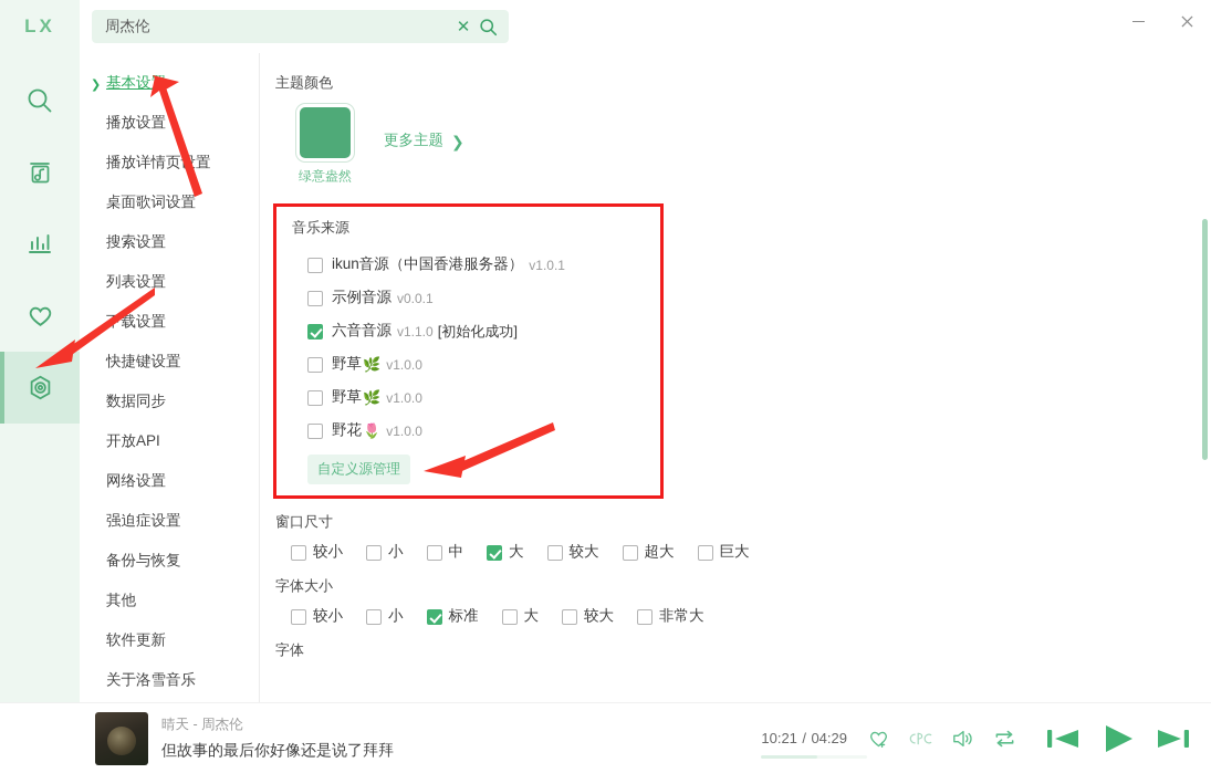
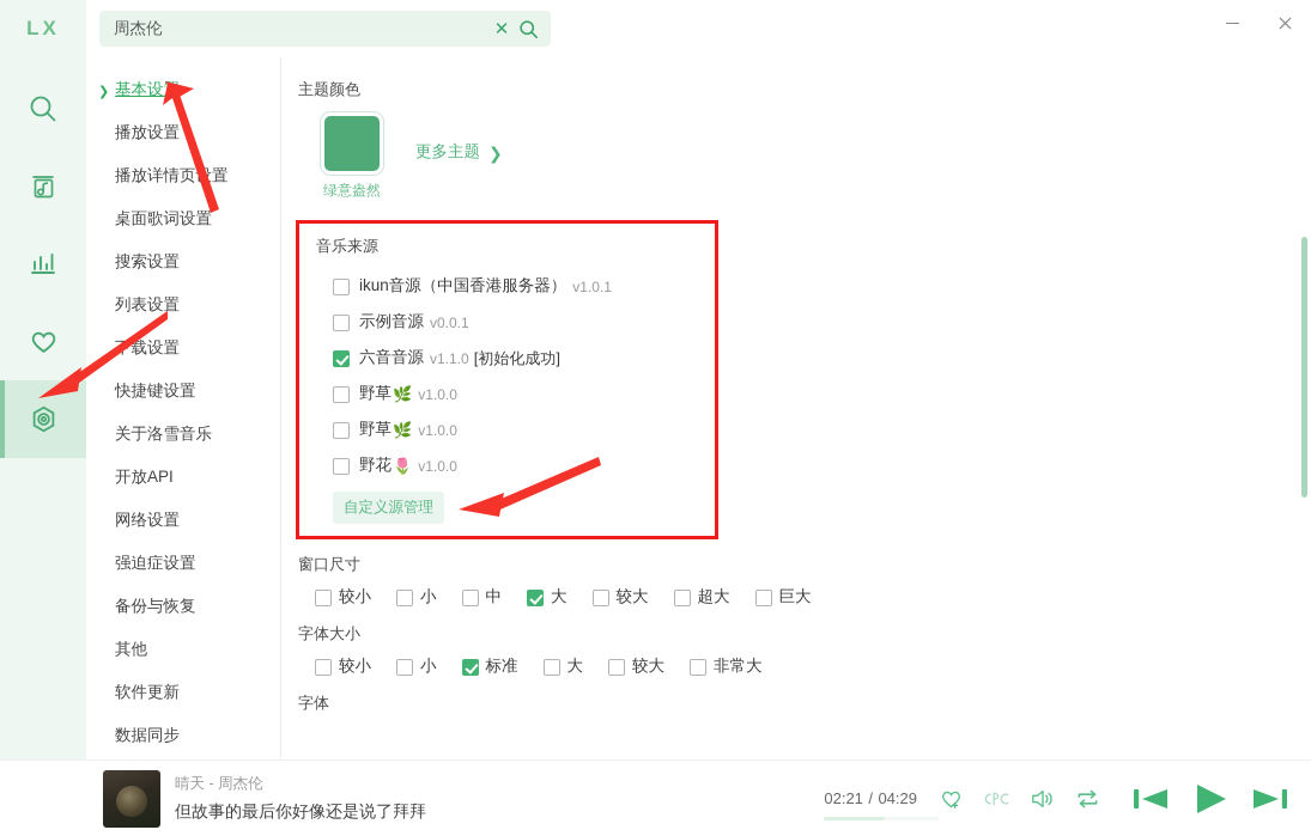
  LX
  周杰伦
  ✕
  ❯
  基本设
  播放设置
  播放详情页置
  桌面歌词设置
  搜索设置
  列表设置
  载设置
  快捷键设置
- 数据同步
+ 关于洛雪音乐
  开放API
  网络设置
  强迫症设置
  备份与恢复
  其他
  软件更新
- 关于洛雪音乐
+ 数据同步
  主题颜色
  绿意盎然
  更多主题
  ❯
  音乐来源
  ikun音源（中国香港服务器）
  v1.0.1
  示例音源
  v0.0.1
  六音音源
  v1.1.0
  [初始化成功]
  野草
  🌿
  v1.0.0
  野草
  🌿
  v1.0.0
  野花
  🌷
  v1.0.0
  自定义源管理
  窗口尺寸
  较小
  小
  中
  大
  较大
  超大
  巨大
  字体大小
  较小
  小
  标准
  大
  较大
  非常大
  字体
  晴天 - 周杰伦
  但故事的最后你好像还是说了拜拜
- 10:21 / 04:29
+ 02:21 / 04:29
